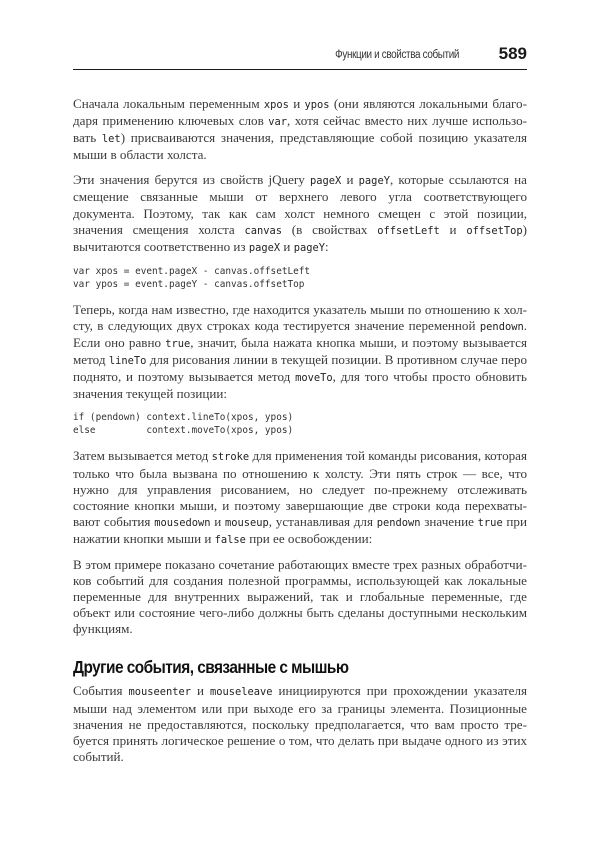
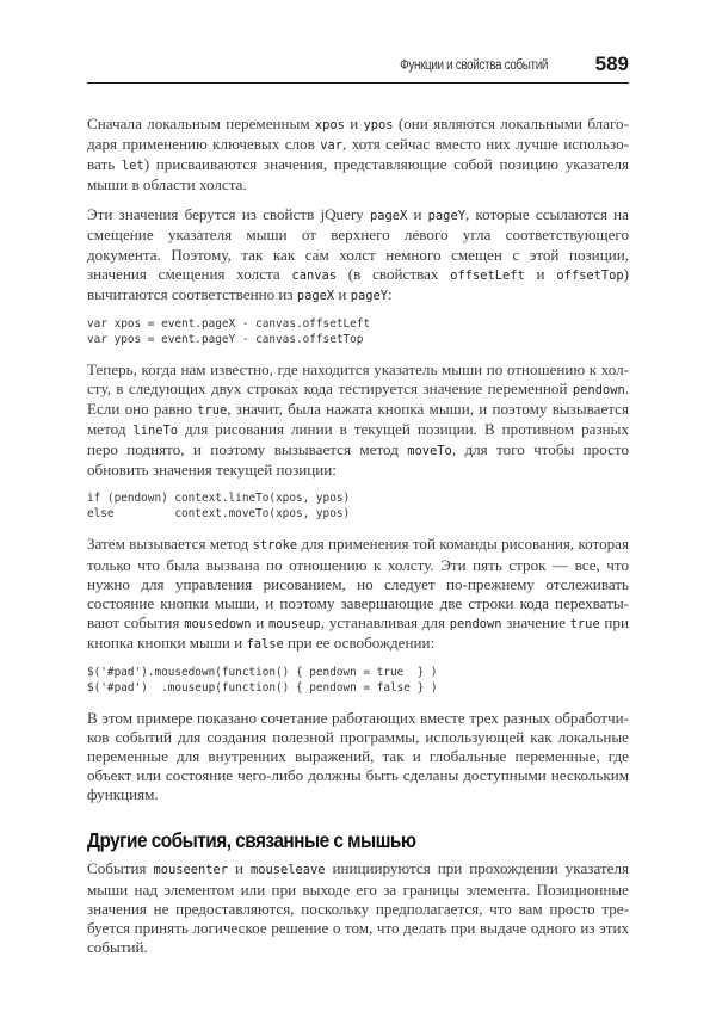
  Функции и свойства событий
  589
  Сначала локальным переменным xpos и ypos (они являются локальными благо­аря применению ключевых слов var, хотя сейчас вместо них лучше использо­ать let) присваиваются значения, представляющие собой позицию указателя мыши в области холста.
- Эти значения берутся из свойств jQuery pageX и pageY, которые ссылаются на смещение связанные мыши от верхнего левого угла соответствующего документа. Поэтому, так как сам холст немного смещен с этой позиции, значения смещения холста canvas (в свойствах offsetLeft и offsetTop) вычитаются соответственно из pageX и pageY:
+ Эти значения берутся из свойств jQuery pageX и pageY, которые ссылаются на смещение указателя мыши от верхнего левого угла соответствующего документа. Поэтому, так как сам холст немного смещен с этой позиции, значения смещения холста canvas (в свойствах offsetLeft и offsetTop) вычитаются соответственно из pageX и pageY:
  var xpos = event.pageX - canvas.offsetLeft
  var ypos = event.pageY - canvas.offsetTop
- Теперь, когда нам известно, где находится указатель мыши по отношению к хол­сту, в следующих двух строках кода тестируется значение переменной pendown. Если оно равно true, значит, была нажата кнопка мыши, и поэтому вызывается метод lineTo для рисования линии в текущей позиции. В противном случае перо поднято, и поэтому вызывается метод moveTo, для того чтобы просто обновить значения текущей позиции:
+ Теперь, когда нам известно, где находится указатель мыши по отношению к хол­сту, в следующих двух строках кода тестируется значение переменной pendown. Если оно равно true, значит, была нажата кнопка мыши, и поэтому вызывается метод lineTo для рисования линии в текущей позиции. В противном разных перо поднято, и поэтому вызывается метод moveTo, для того чтобы просто обновить значения текущей позиции:
  if (pendown) context.lineTo(xpos, ypos)
  else context.moveTo(xpos, ypos)
- Затем вызывается метод stroke для применения той команды рисования, ко­торая только что была вызвана по отношению к холсту. Эти пять строк — все, что нужно для управления рисованием, но следует по-прежнему отслеживать состояние кнопки мыши, и поэтому завершающие две строки кода перехваты­ают события mousedown и mouseup, устанавливая для pendown значение true при нажатии кнопки мыши и false при ее освобождении:
+ Затем вызывается метод stroke для применения той команды рисования, ко­торая только что была вызвана по отношению к холсту. Эти пять строк — все, что нужно для управления рисованием, но следует по-прежнему отслеживать состояние кнопки мыши, и поэтому завершающие две строки кода перехваты­ают события mousedown и mouseup, устанавливая для pendown значение true при кнопка кнопки мыши и false при ее освобождении:
+ $('#pad').mousedown(function() { pendown = true } )
+ $('#pad') .mouseup(function() { pendown = false } )
  В этом примере показано сочетание работающих вместе трех разных обработчи­ков событий для создания полезной программы, использующей как локальные переменные для внутренних выражений, так и глобальные переменные, где объект или состояние чего-либо должны быть сделаны доступными нескольким функциям.
  Другие события, связанные с мышью
  События mouseenter и mouseleave инициируются при прохождении указателя мыши над элементом или при выходе его за границы элемента. Позиционные значения не предоставляются, поскольку предполагается, что вам просто тре­буется принять логическое решение о том, что делать при выдаче одного из этих событий.
